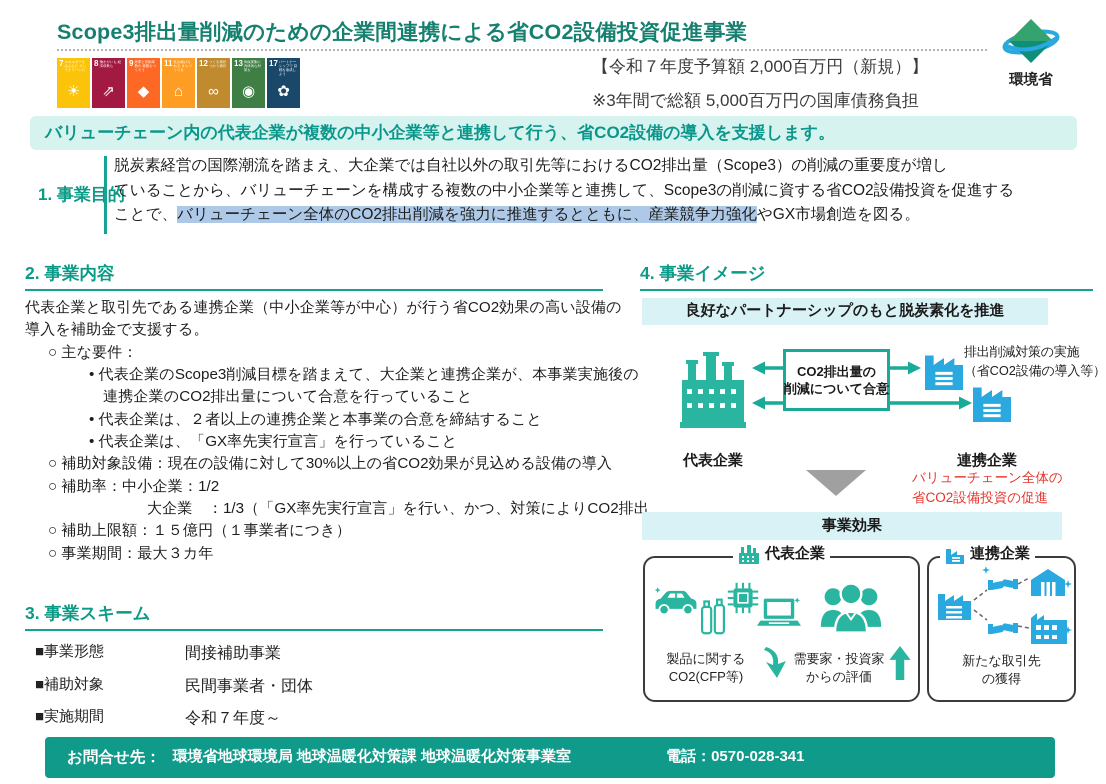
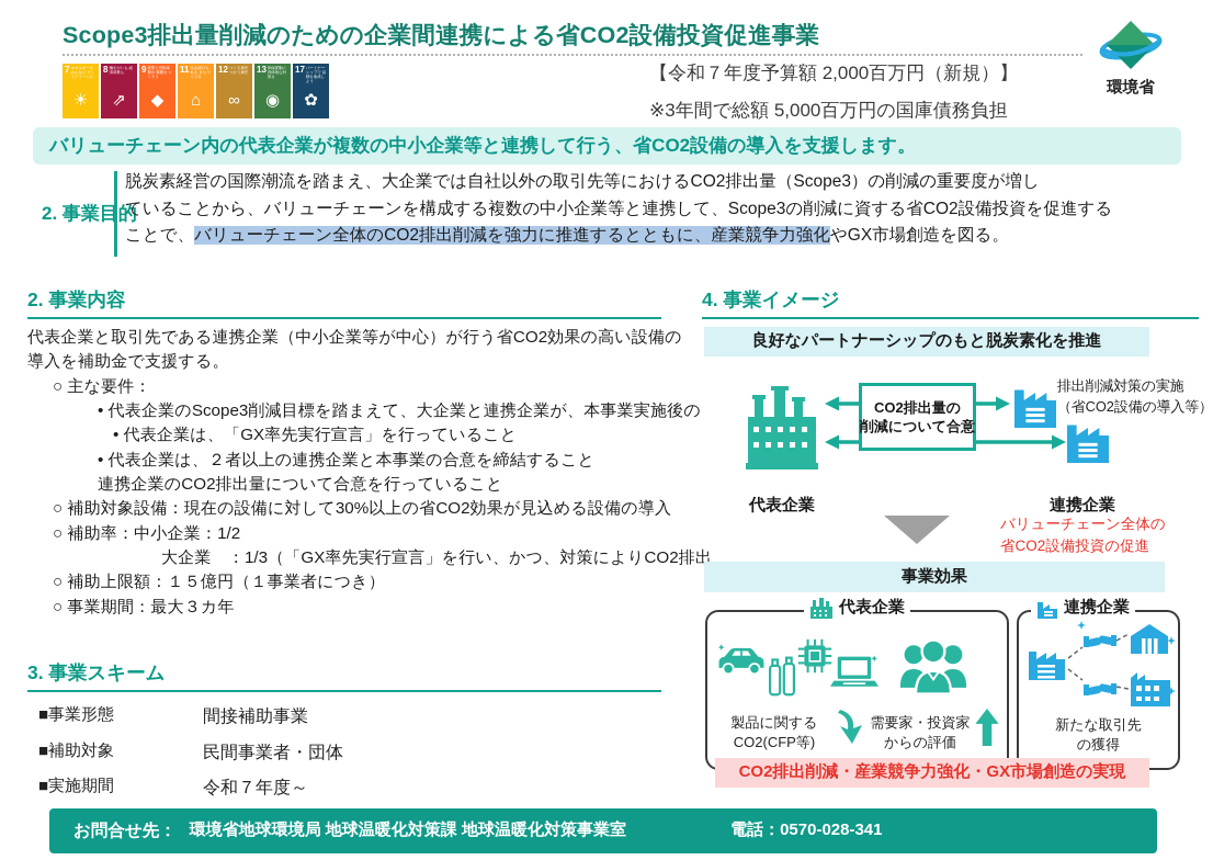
  Scope3排出量削減のための企業間連携による省CO2設備投資促進事業
  7
  ☀
  8
  ⇗
  9
  ◆
  11
  ⌂
  12
  ∞
  13
  ◉
  17
  ✿
  【令和７年度予算額 2,000百万円（新規）】
  ※3年間で総額 5,000百万円の国庫債務負担
  環境省
  バリューチェーン内の代表企業が複数の中小企業等と連携して行う、省CO2設備の導入を支援します。
- 1. 事業目的
+ 2. 事業目的
  脱炭素経営の国際潮流を踏まえ、大企業では自社以外の取引先等におけるCO2排出量（Scope3）の削減の重要度が増し
  ていることから、バリューチェーンを構成する複数の中小企業等と連携して、Scope3の削減に資する省CO2設備投資を促進する
  ことで、バリューチェーン全体のCO2排出削減を強力に推進するとともに、産業競争力強化やGX市場創造を図る。
  2. 事業内容
  代表企業と取引先である連携企業（中小企業等が中心）が行う省CO2効果の高い設備の
  導入を補助金で支援する。
  ○ 主な要件：
  • 代表企業のScope3削減目標を踏まえて、大企業と連携企業が、本事業実施後の
- 連携企業のCO2排出量について合意を行っていること
+ • 代表企業は、「GX率先実行宣言」を行っていること
  • 代表企業は、２者以上の連携企業と本事業の合意を締結すること
- • 代表企業は、「GX率先実行宣言」を行っていること
+ 連携企業のCO2排出量について合意を行っていること
  ○ 補助対象設備：現在の設備に対して30%以上の省CO2効果が見込める設備の導入
  ○ 補助率：中小企業：1/2
  大企業 ：1/3（「GX率先実行宣言」を行い、かつ、対策によりCO2排出
  ○ 補助上限額：１５億円（１事業者につき）
  ○ 事業期間：最大３カ年
  3. 事業スキーム
  ■事業形態
  間接補助事業
  ■補助対象
  民間事業者・団体
  ■実施期間
  令和７年度～
  4. 事業イメージ
  良好なパートナーシップのもと脱炭素化を推進
  代表企業
  CO2排出量の
  削減について合意
  排出削減対策の実施
  （省CO2設備の導入等）
  連携企業
  バリューチェーン全体の
  省CO2設備投資の促進
  事業効果
  代表企業
  連携企業
  製品に関する
  CO2(CFP等)
  需要家・投資家
  からの評価
  新たな取引先
  の獲得
+ CO2排出削減・産業競争力強化・GX市場創造の実現
  お問合せ先：
  環境省地球環境局 地球温暖化対策課 地球温暖化対策事業室
  電話：0570-028-341
